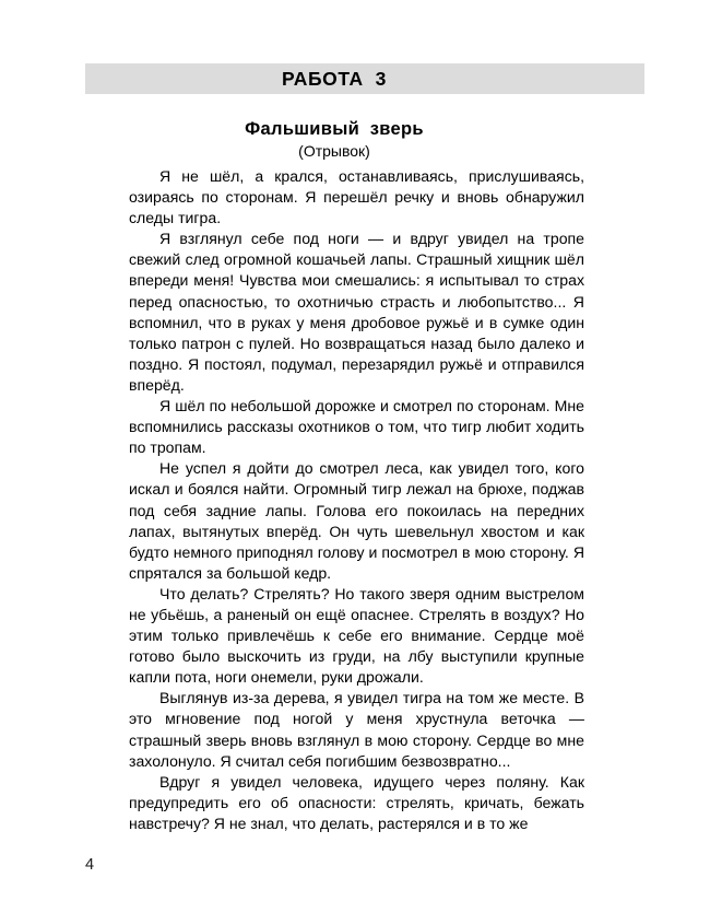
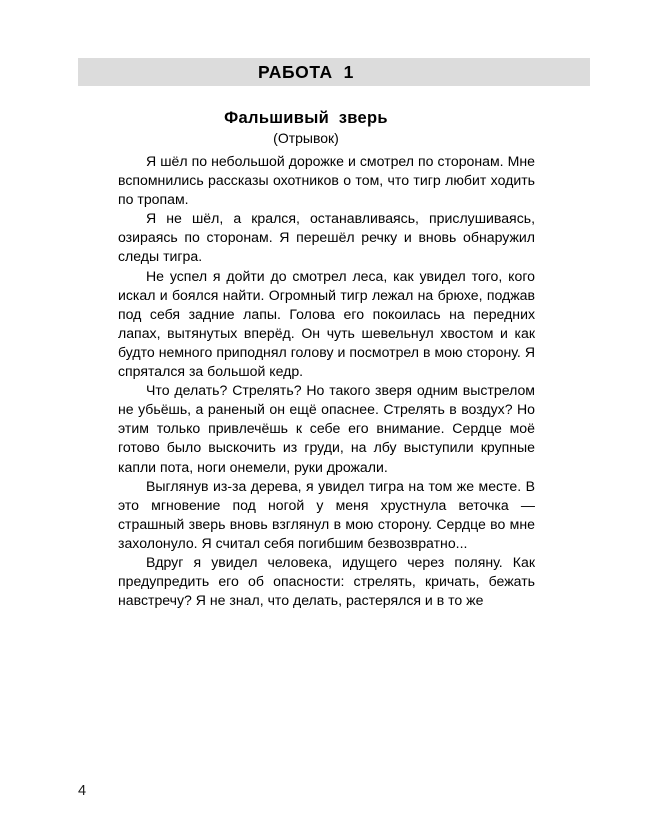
- РАБОТА 3
+ РАБОТА 1
  Фальшивый зверь
  (Отрывок)
- Я не шёл, а крался, останавливаясь, прислушиваясь, озираясь по сторонам. Я перешёл речку и вновь обнаружил следы тигра.
+ Я шёл по небольшой дорожке и смотрел по сторонам. Мне вспомнились рассказы охотников о том, что тигр любит ходить по тропам.
- Я взглянул себе под ноги — и вдруг увидел на тропе свежий след огромной кошачьей лапы. Страшный хищник шёл впереди меня! Чувства мои смешались: я испытывал то страх перед опасностью, то охотничью страсть и любопытство... Я вспомнил, что в руках у меня дробовое ружьё и в сумке один только патрон с пулей. Но возвращаться назад было далеко и поздно. Я постоял, подумал, перезарядил ружьё и отправился вперёд.
- Я шёл по небольшой дорожке и смотрел по сторонам. Мне вспомнились рассказы охотников о том, что тигр любит ходить по тропам.
+ Я не шёл, а крался, останавливаясь, прислушиваясь, озираясь по сторонам. Я перешёл речку и вновь обнаружил следы тигра.
  Не успел я дойти до смотрел леса, как увидел того, кого искал и боялся найти. Огромный тигр лежал на брюхе, поджав под себя задние лапы. Голова его покоилась на передних лапах, вытянутых вперёд. Он чуть шевельнул хвостом и как будто немного приподнял голову и посмотрел в мою сторону. Я спрятался за большой кедр.
  Что делать? Стрелять? Но такого зверя одним выстрелом не убьёшь, а раненый он ещё опаснее. Стрелять в воздух? Но этим только привлечёшь к себе его внимание. Сердце моё готово было выскочить из груди, на лбу выступили крупные капли пота, ноги онемели, руки дрожали.
  Выглянув из-за дерева, я увидел тигра на том же месте. В это мгновение под ногой у меня хрустнула веточка — страшный зверь вновь взглянул в мою сторону. Сердце во мне захолонуло. Я считал себя погибшим безвозвратно...
  Вдруг я увидел человека, идущего через поляну. Как предупредить его об опасности: стрелять, кричать, бежать навстречу? Я не знал, что делать, растерялся и в то же
  4
